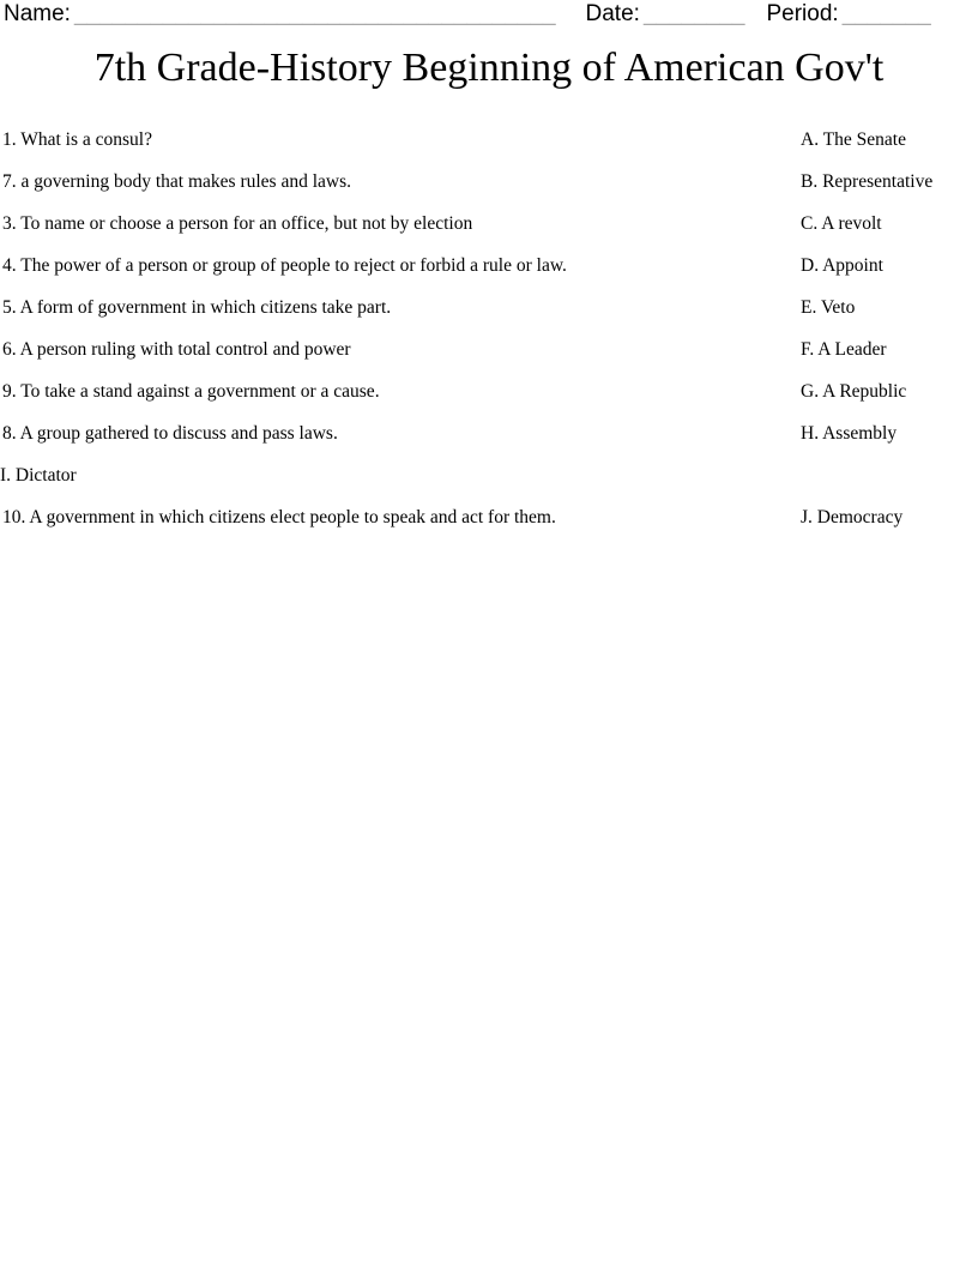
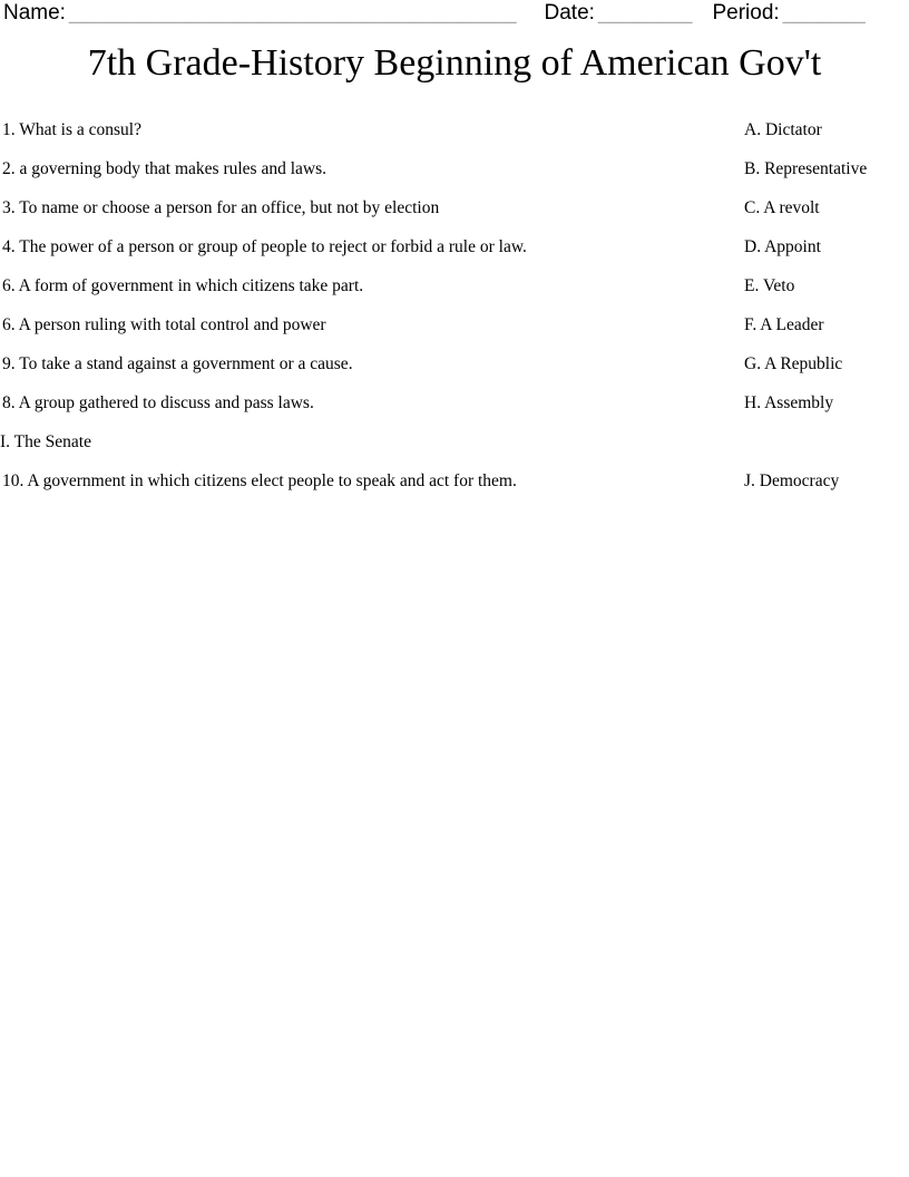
  Name:
  ______________________________________
  Date:
  ________
  Period:
  _______
  7th Grade-History Beginning of American Gov't
  1. What is a consul?
- A. The Senate
+ A. Dictator
- 7. a governing body that makes rules and laws.
+ 2. a governing body that makes rules and laws.
  B. Representative
  3. To name or choose a person for an office, but not by election
  C. A revolt
  4. The power of a person or group of people to reject or forbid a rule or law.
  D. Appoint
- 5. A form of government in which citizens take part.
+ 6. A form of government in which citizens take part.
  E. Veto
  6. A person ruling with total control and power
  F. A Leader
  9. To take a stand against a government or a cause.
  G. A Republic
  8. A group gathered to discuss and pass laws.
  H. Assembly
- I. Dictator
+ I. The Senate
  10. A government in which citizens elect people to speak and act for them.
  J. Democracy
